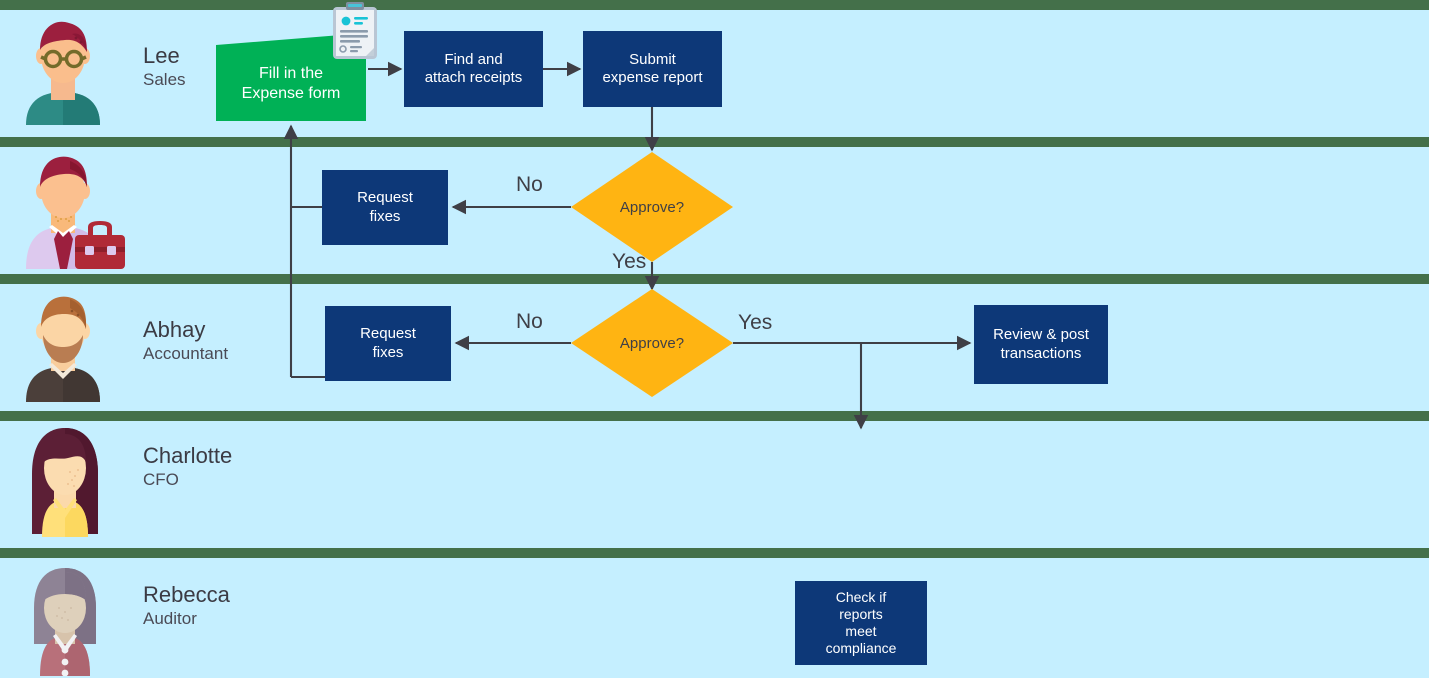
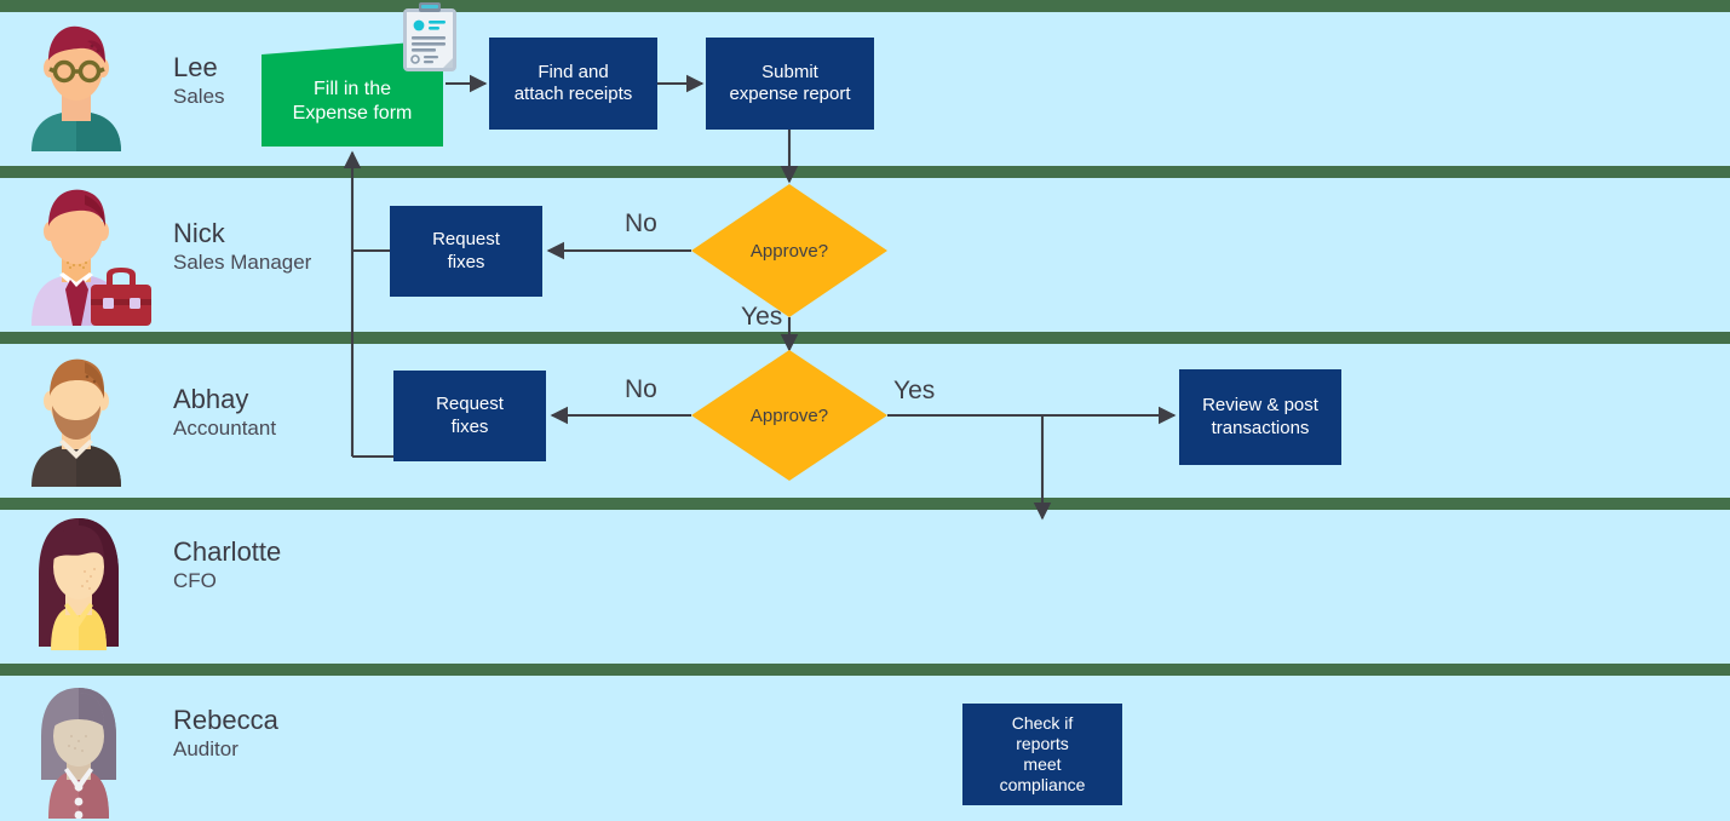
  Lee
  Sales
+ Nick
+ Sales Manager
  Abhay
  Accountant
  Charlotte
  CFO
  Rebecca
  Auditor
  Fill in the
  Expense form
  Find and
  attach receipts
  Submit
  expense report
  Request
  fixes
  Approve?
  No
  Yes
  Request
  fixes
  Approve?
  No
  Yes
  Review & post
  transactions
  Check if
  reports
  meet
  compliance
